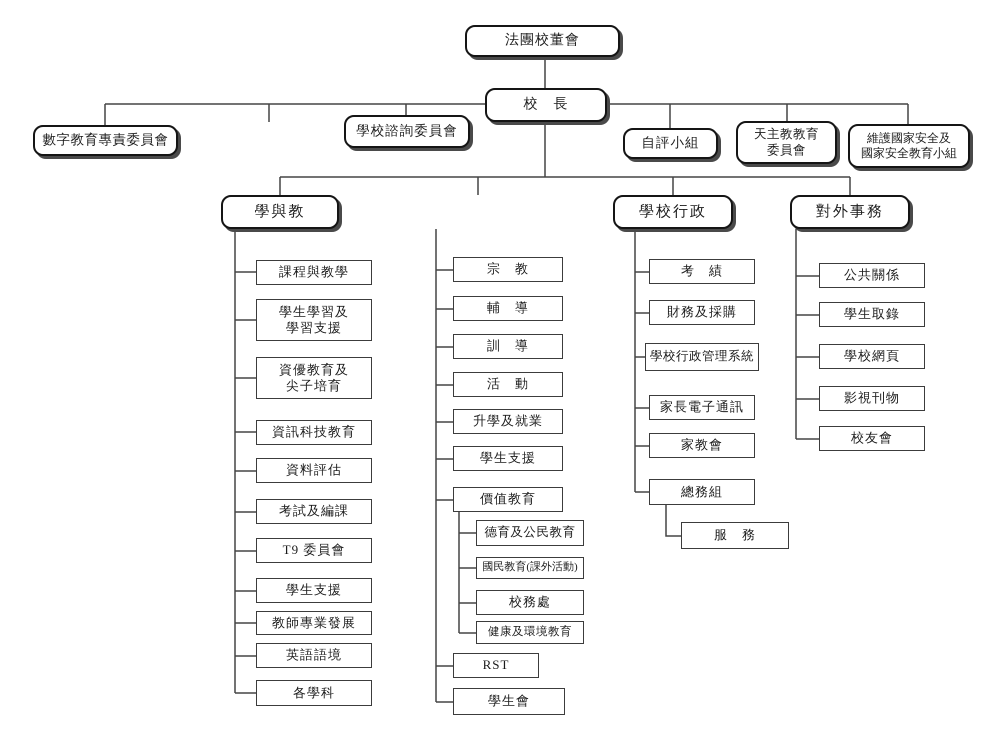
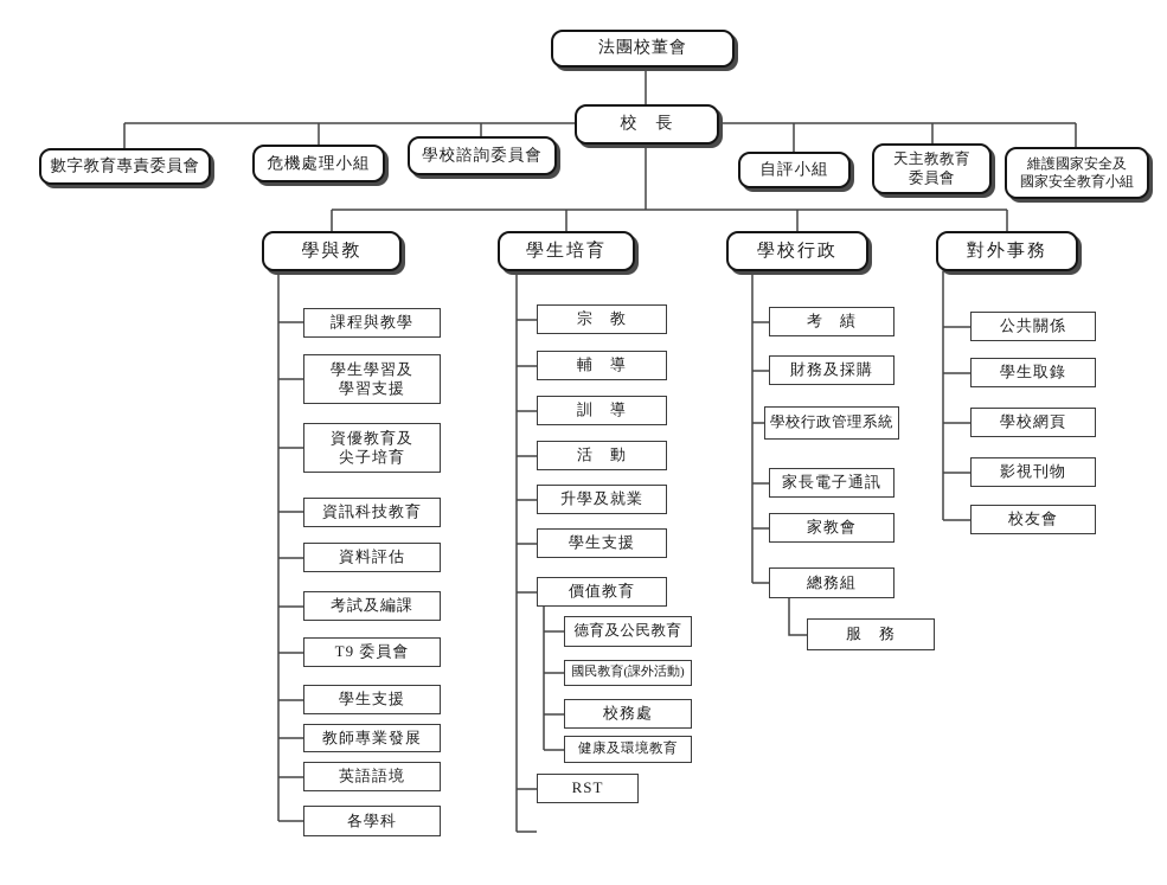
  法團校董會
  校 長
  數字教育專責委員會
+ 危機處理小組
  學校諮詢委員會
  自評小組
  天主教教育
  委員會
  維護國家安全及
  國家安全教育小組
  學與教
+ 學生培育
  學校行政
  對外事務
  課程與教學
  學生學習及
  學習支援
  資優教育及
  尖子培育
  資訊科技教育
  資料評估
  考試及編課
  T9 委員會
  學生支援
  教師專業發展
  英語語境
  各學科
  宗 教
  輔 導
  訓 導
  活 動
  升學及就業
  學生支援
  價值教育
  德育及公民教育
  國民教育(課外活動)
  校務處
  健康及環境教育
  RST
- 學生會
  考 績
  財務及採購
  學校行政管理系統
  家長電子通訊
  家教會
  總務組
  服 務
  公共關係
  學生取錄
  學校網頁
  影視刊物
  校友會
